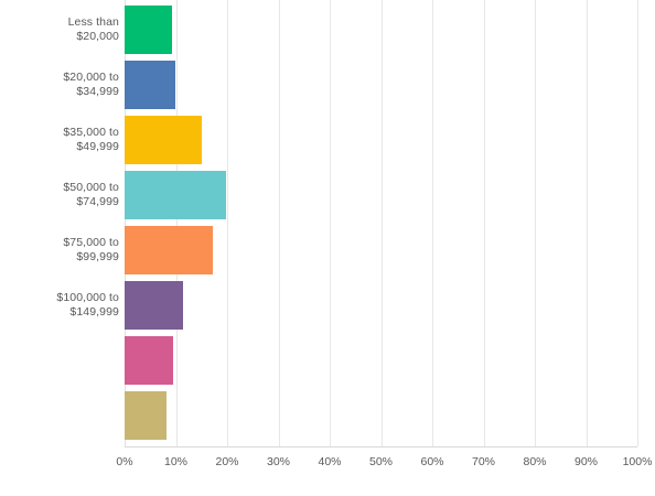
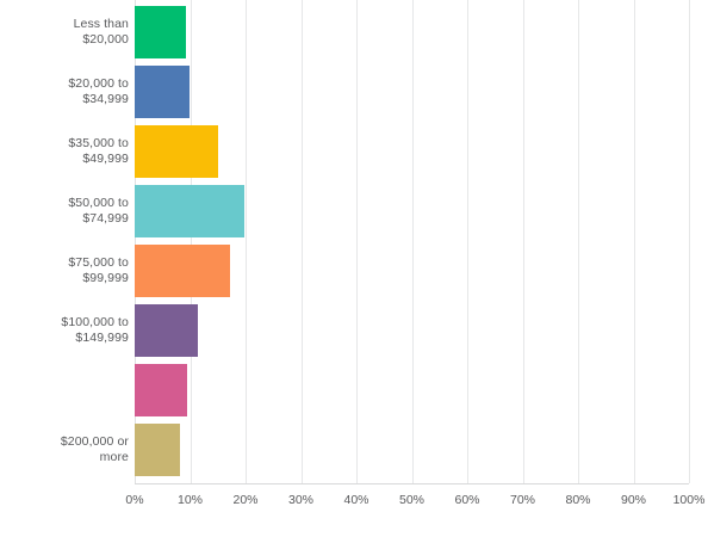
  Less than
  $20,000
  $20,000 to
  $34,999
  $35,000 to
  $49,999
  $50,000 to
  $74,999
  $75,000 to
  $99,999
  $100,000 to
  $149,999
+ $200,000 or
+ more
  0%
  10%
  20%
  30%
  40%
  50%
  60%
  70%
  80%
  90%
  100%
